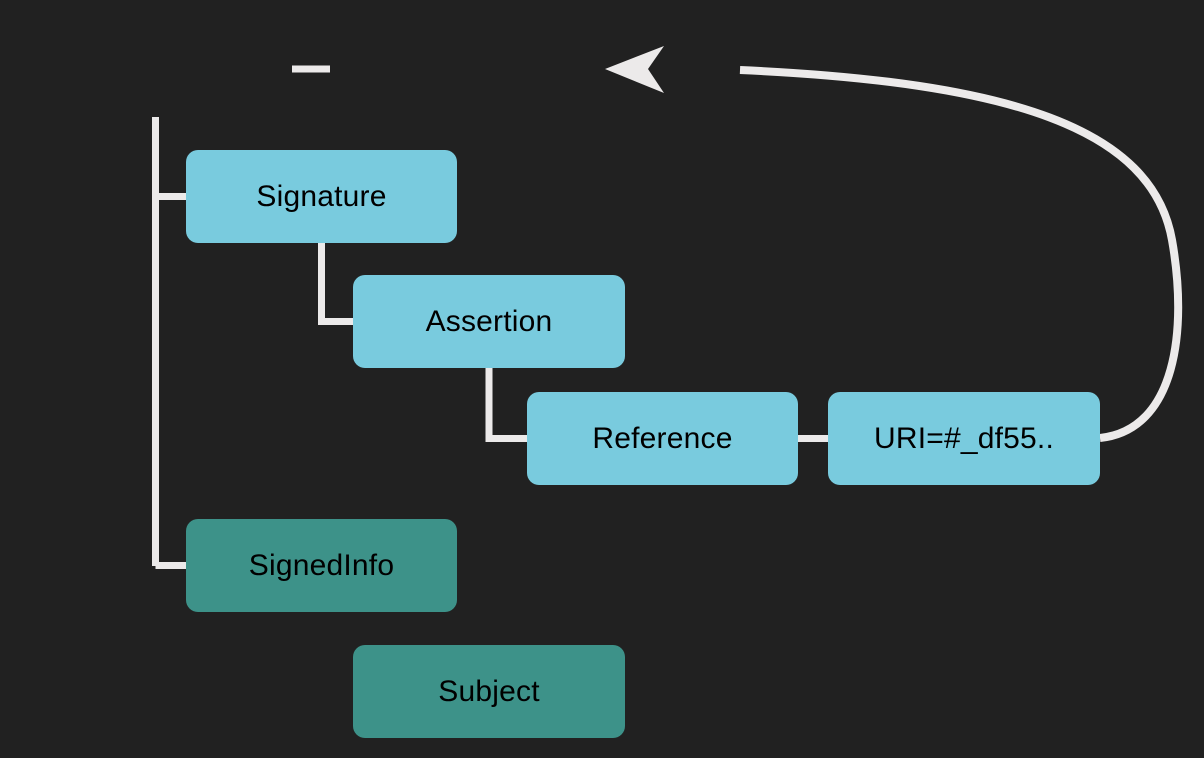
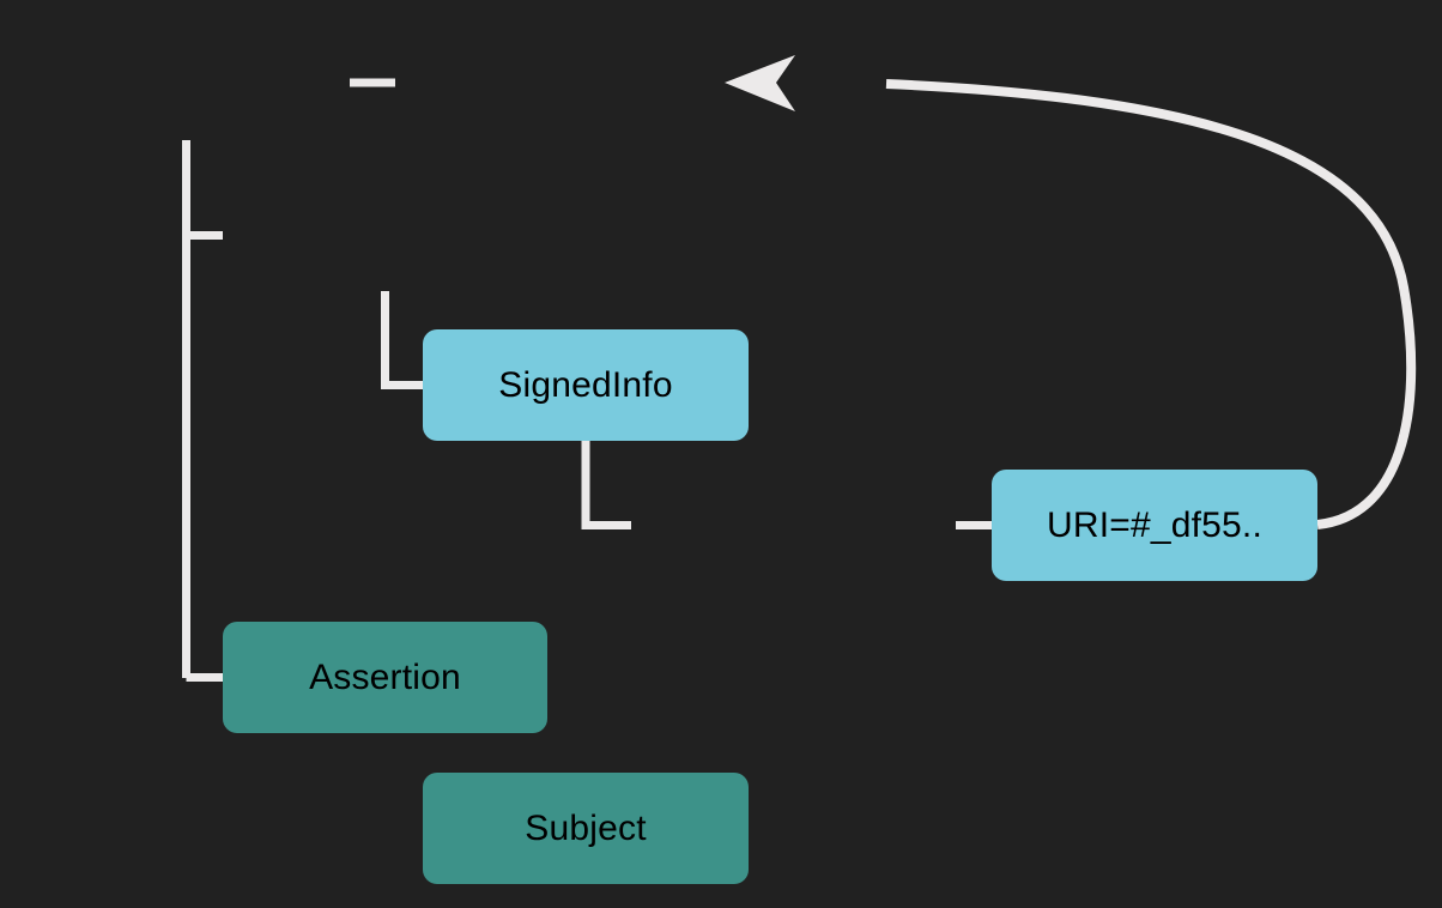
- Signature
- Assertion
+ SignedInfo
- Reference
  URI=#_df55..
- SignedInfo
+ Assertion
  Subject
